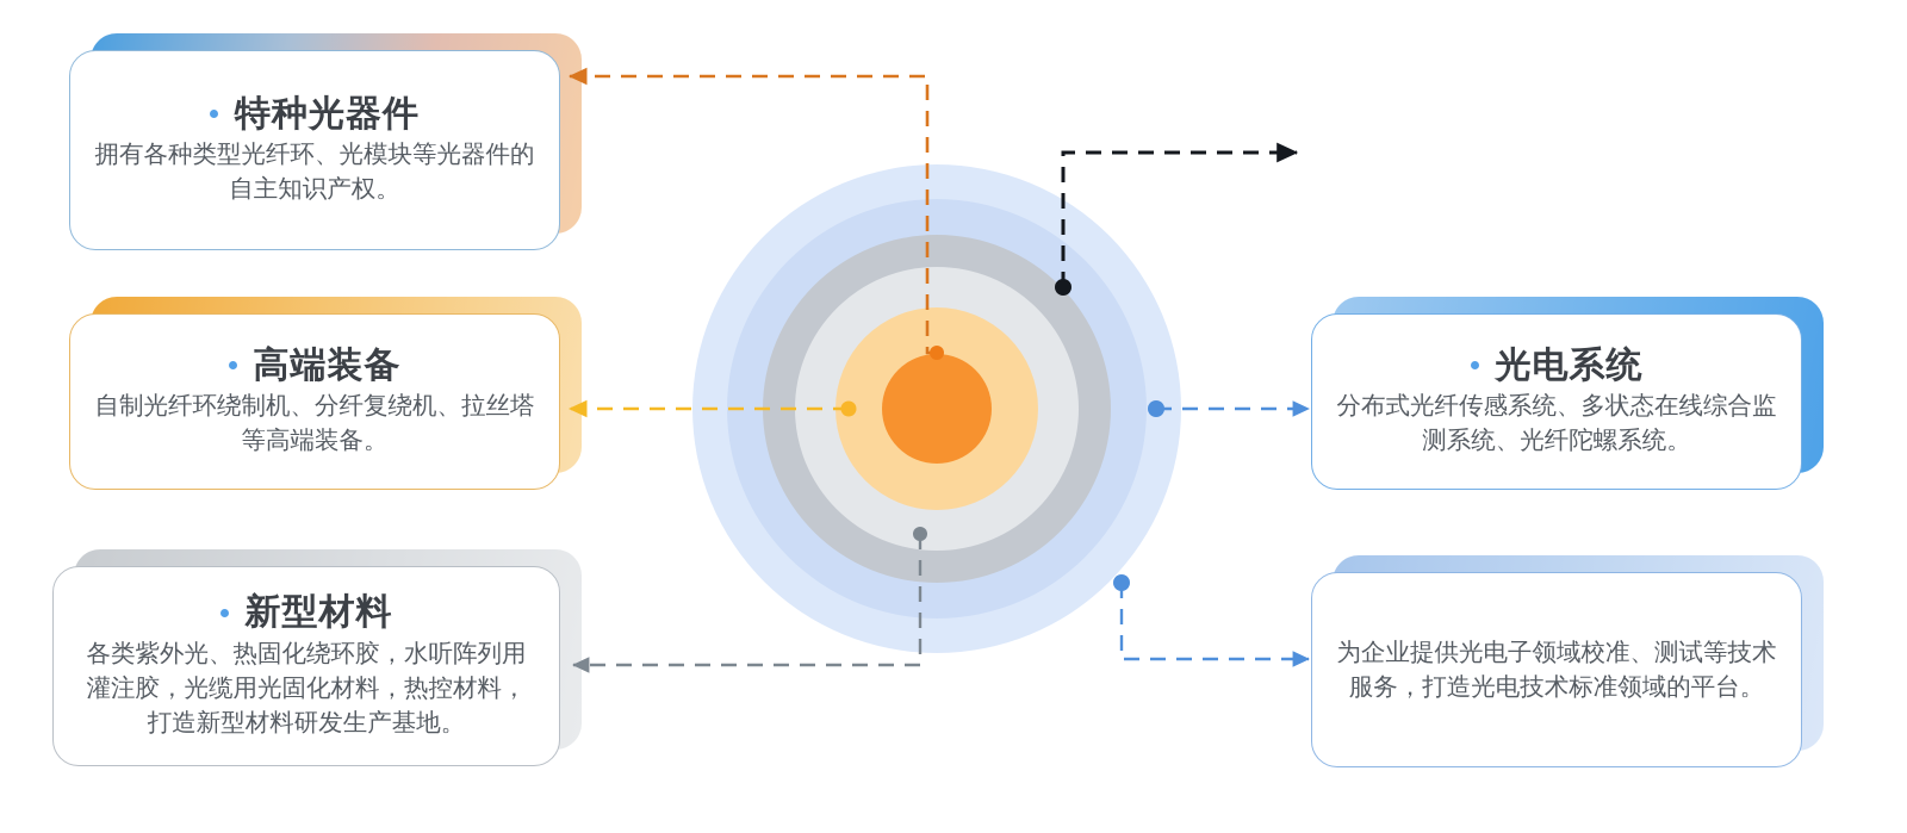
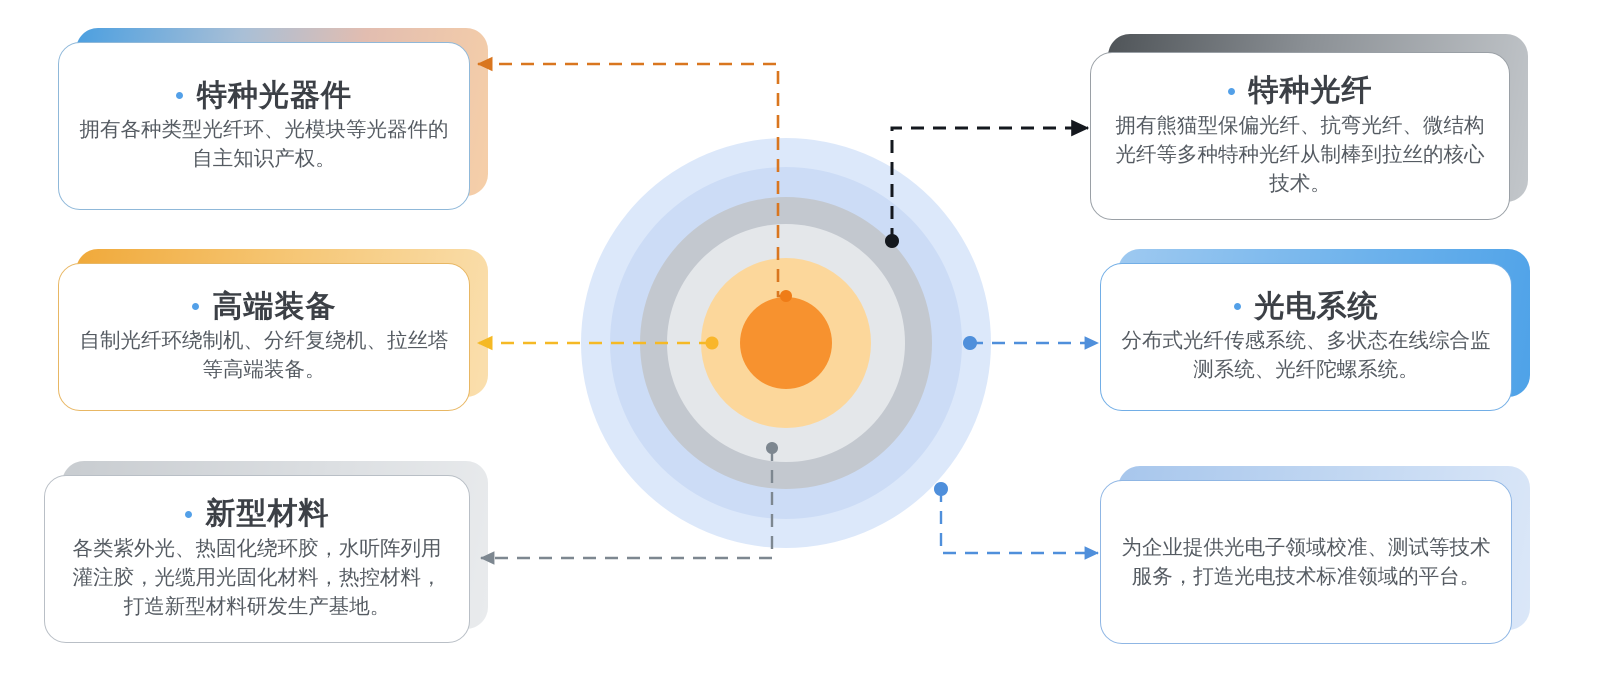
  特种光器件
  拥有各种类型光纤环、光模块等光器件的自主知识产权。
  高端装备
  自制光纤环绕制机、分纤复绕机、拉丝塔等高端装备。
  新型材料
  各类紫外光、热固化绕环胶，水听阵列用灌注胶，光缆用光固化材料，热控材料，打造新型材料研发生产基地。
+ 特种光纤
+ 拥有熊猫型保偏光纤、抗弯光纤、微结构光纤等多种特种光纤从制棒到拉丝的核心技术。
  光电系统
  分布式光纤传感系统、多状态在线综合监测系统、光纤陀螺系统。
  为企业提供光电子领域校准、测试等技术服务，打造光电技术标准领域的平台。
